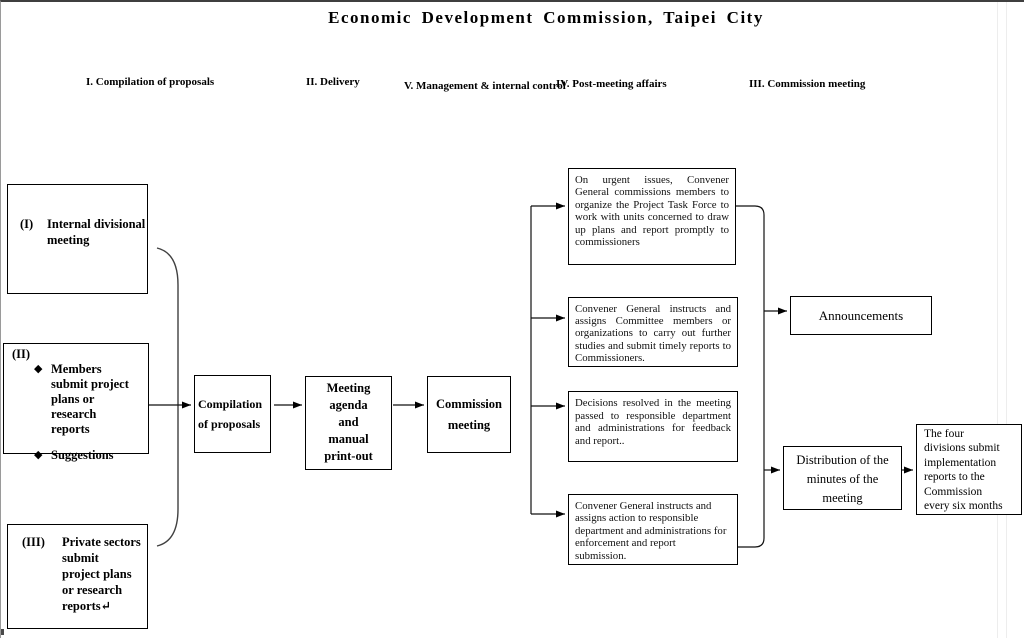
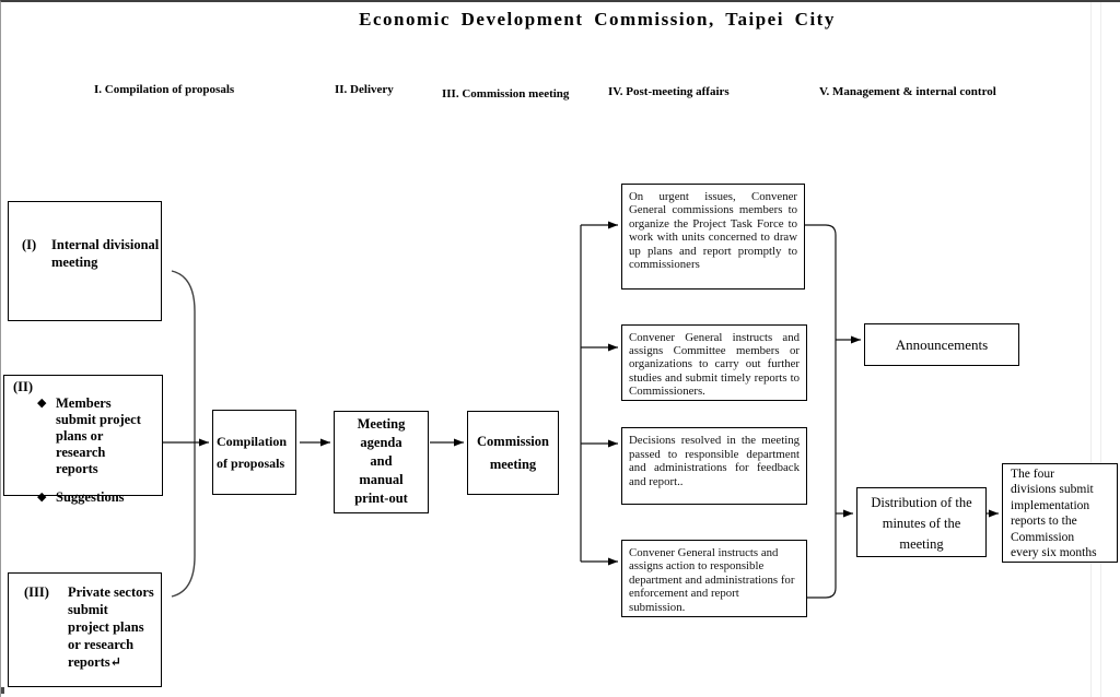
  Economic Development Commission, Taipei City
  I. Compilation of proposals
  II. Delivery
- V. Management & internal control
+ III. Commission meeting
  IV. Post-meeting affairs
- III. Commission meeting
+ V. Management & internal control
  (I)
  Internal divisional
  meeting
  (II)
  ◆
  Members
  submit project
  plans or
  research
  reports
  ◆
  Suggestions
  (III)
  Private sectors
  submit
  project plans
  or research
  reports↵
  Compilation
  of proposals
  Meeting
  agenda
  and
  manual
  print-out
  Commission
  meeting
  On urgent issues, Convener General commissions members to organize the Project Task Force to work with units concerned to draw up plans and report promptly to commissioners
  Convener General instructs and assigns Committee members or organizations to carry out further studies and submit timely reports to Commissioners.
  Decisions resolved in the meeting passed to responsible department and administrations for feedback and report..
  Convener General instructs and
  assigns action to responsible
  department and administrations for
  enforcement and report
  submission.
  Announcements
  Distribution of the
  minutes of the
  meeting
  The four
  divisions submit
  implementation
  reports to the
  Commission
  every six months
